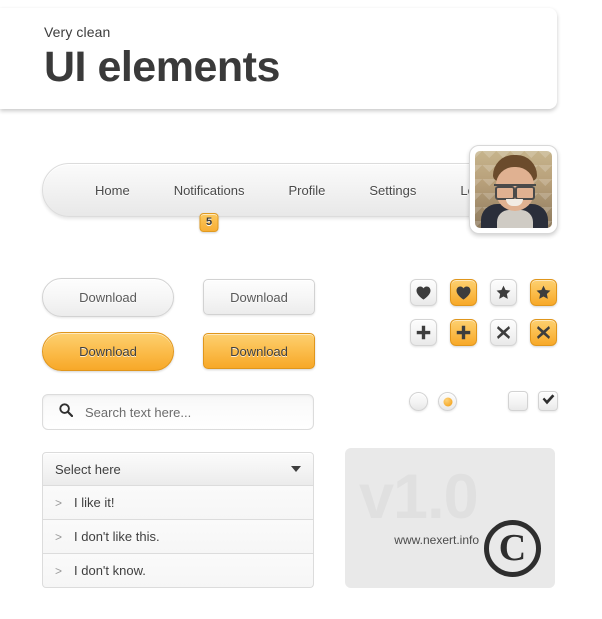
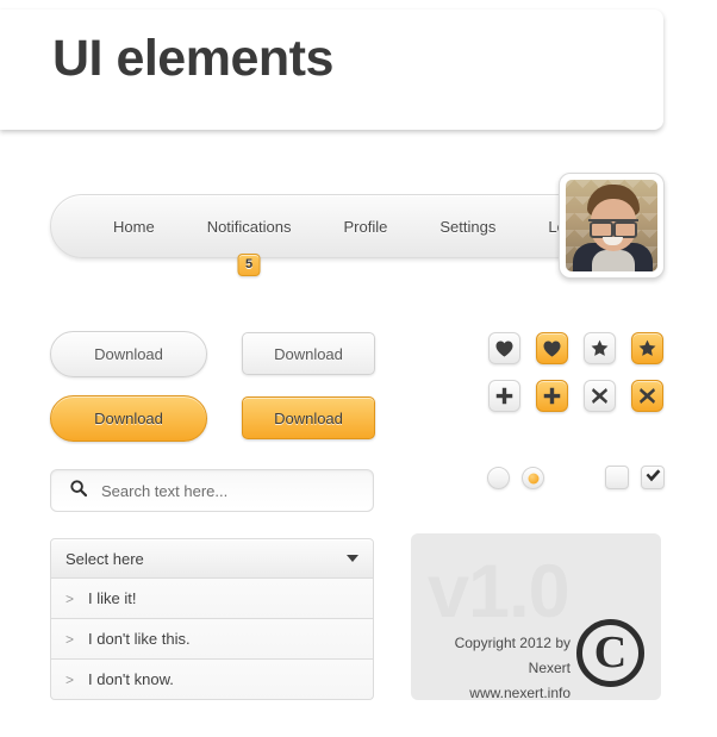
- Very clean
  UI elements
  Home
  Notifications
  5
  Profile
  Settings
  Download
  Download
  Download
  Download
  Search text here...
  Select here
  >
  I like it!
  >
  I don't like this.
  >
  I don't know.
+ Copyright 2012 by Nexert
  www.nexert.info
  C
